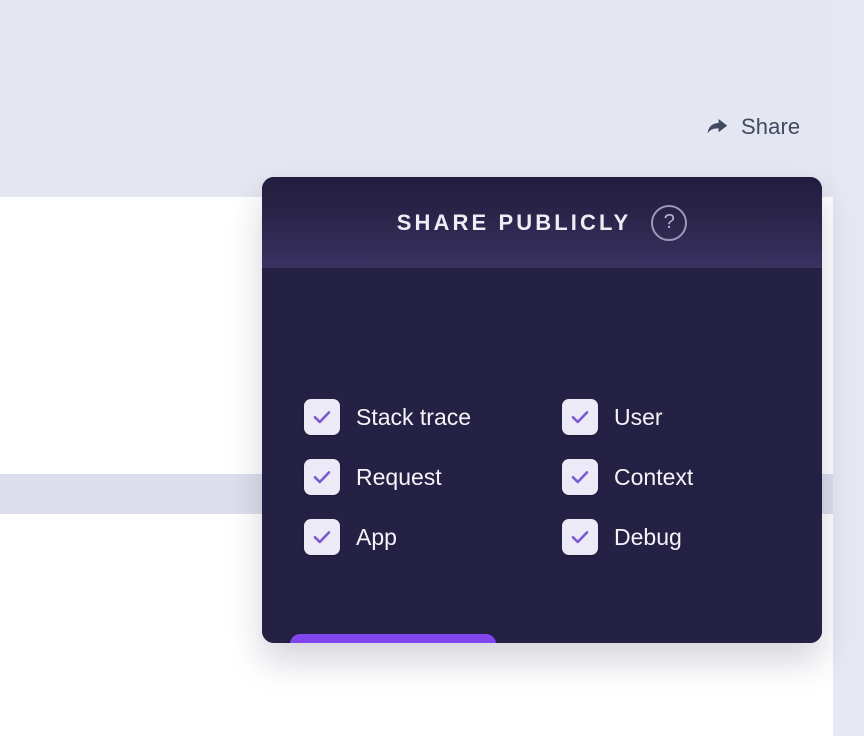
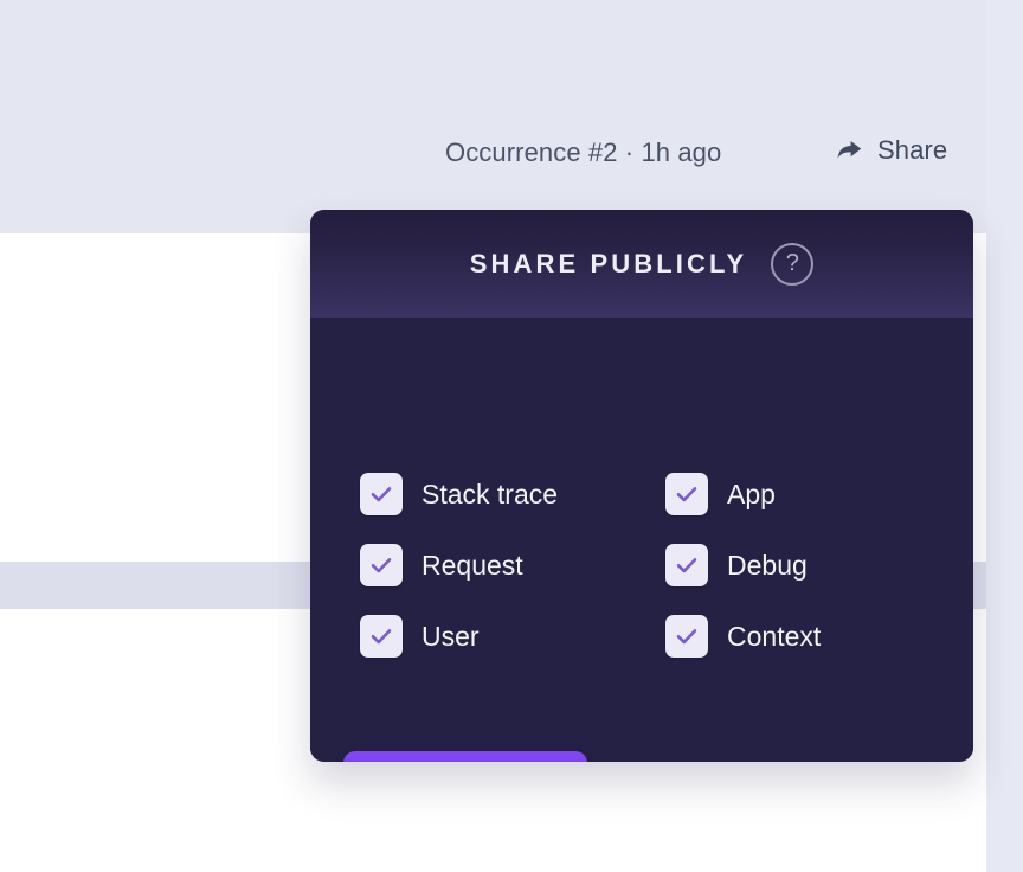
+ Occurrence #2 · 1h ago
  Share
  SHARE PUBLICLY
  ?
  Stack trace
- User
+ App
  Request
- Context
+ Debug
- App
+ User
- Debug
+ Context
